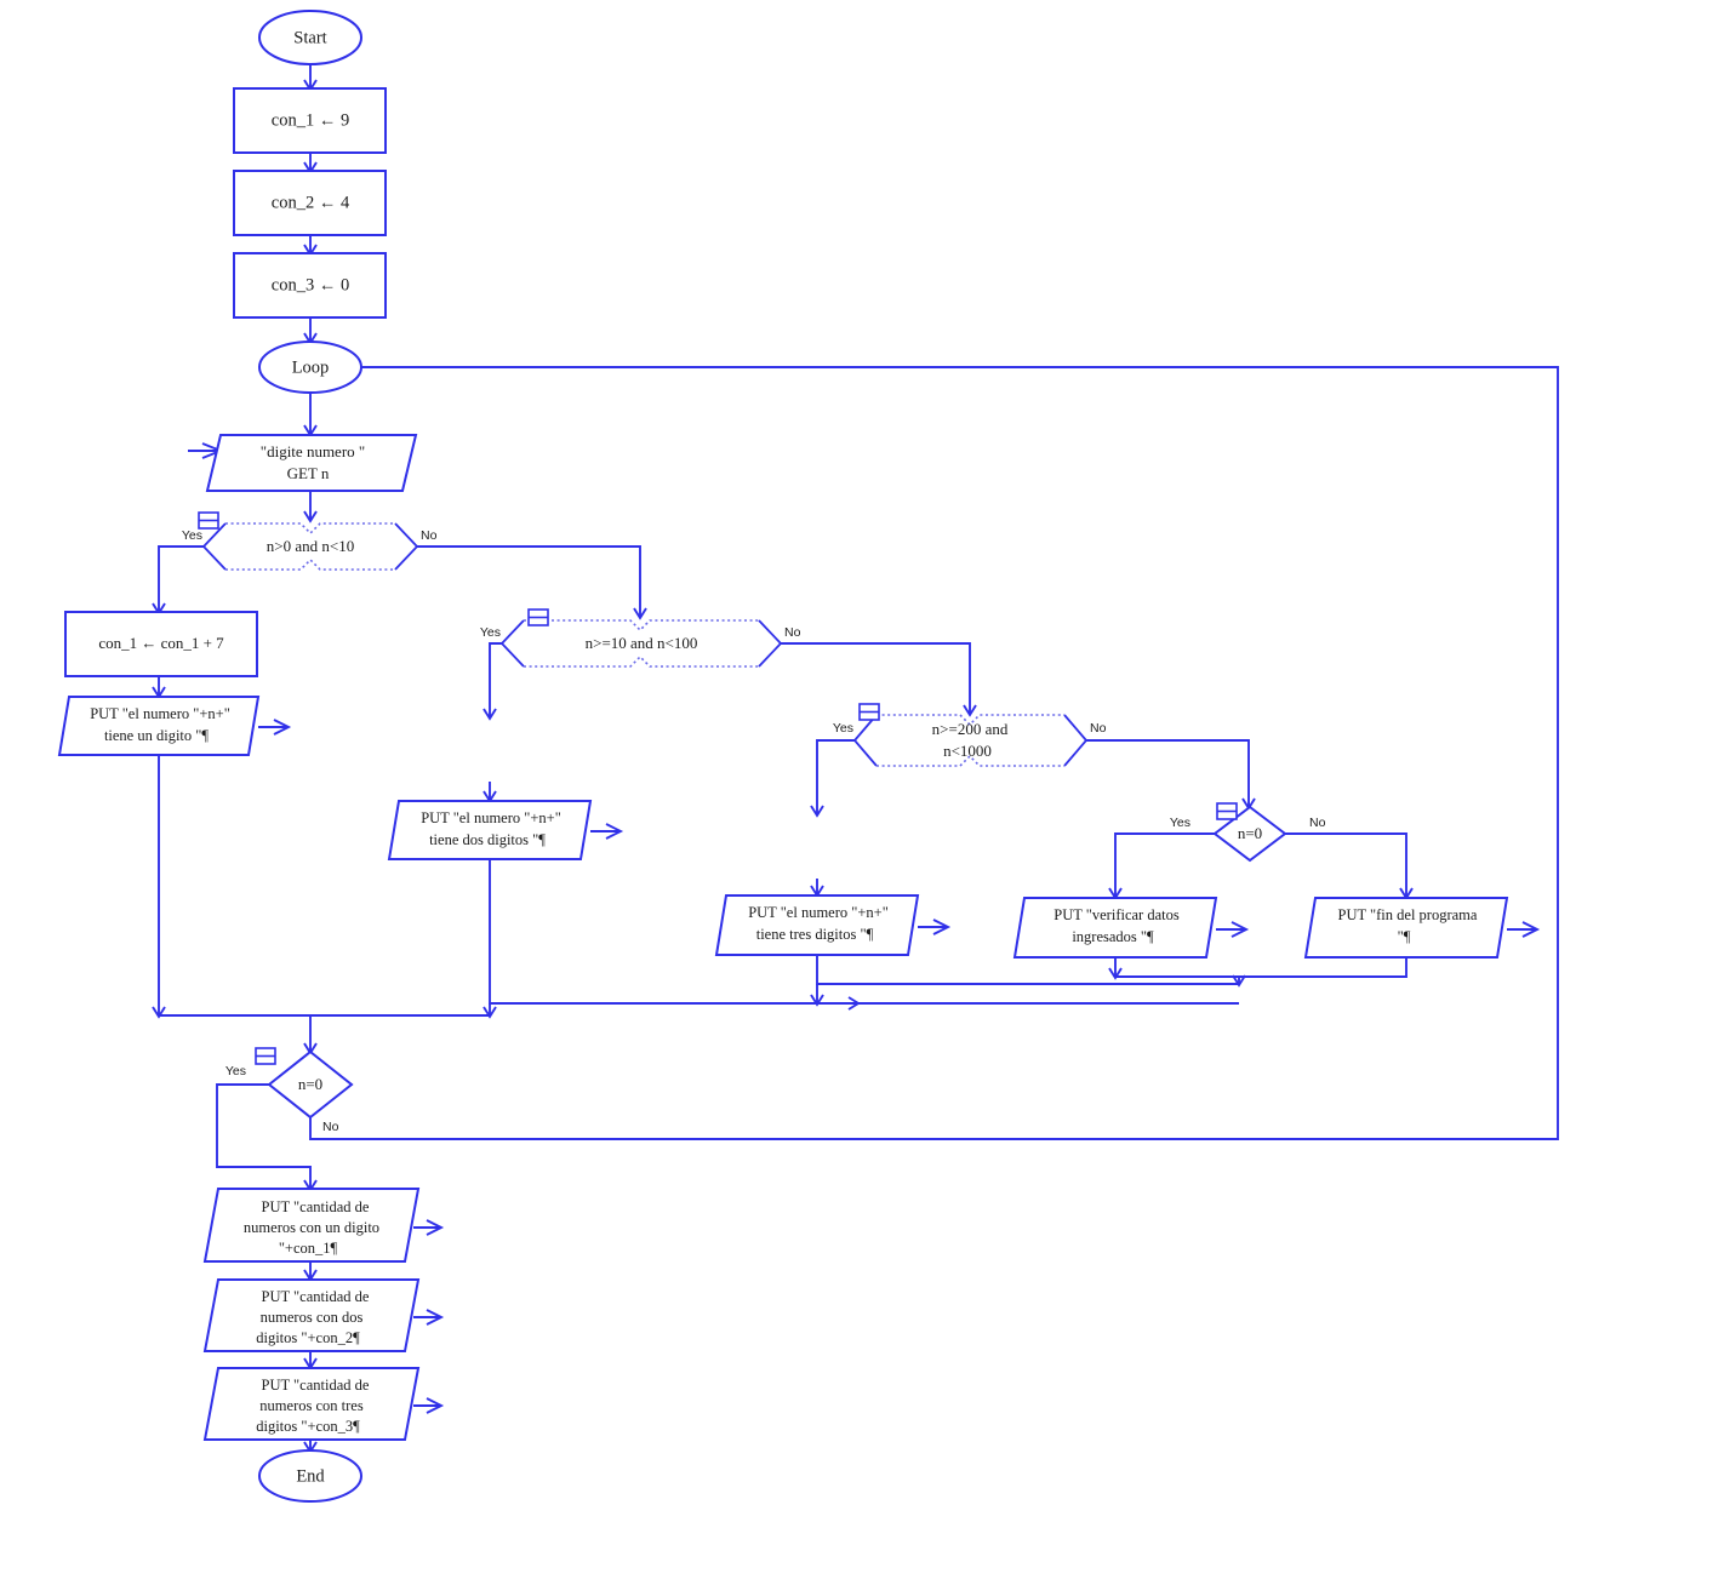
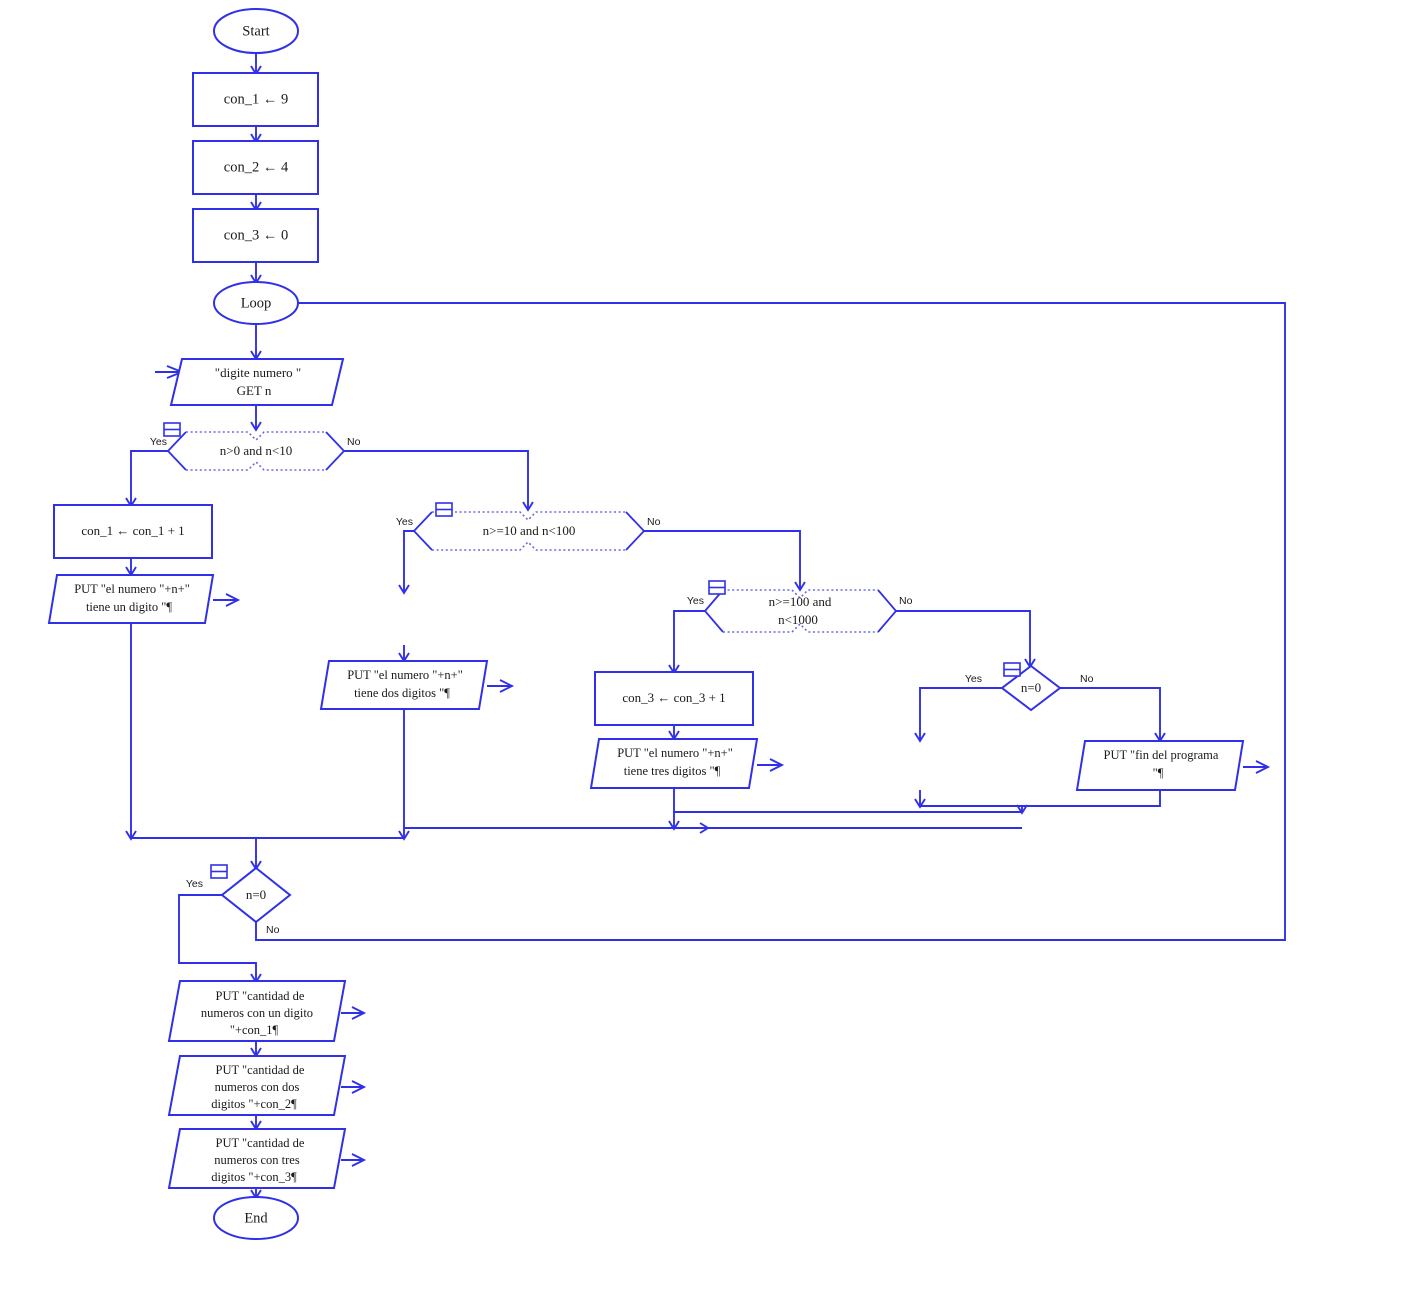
  Start
  con_1 ← 9
  con_2 ← 4
  con_3 ← 0
  Loop
  "digite numero "
  GET n
  n>0 and n<10
  Yes
  No
- con_1 ← con_1 + 7
+ con_1 ← con_1 + 1
  PUT "el numero "+n+"
  tiene un digito "¶
  n>=10 and n<100
  Yes
  No
  PUT "el numero "+n+"
  tiene dos digitos "¶
- n>=200 and
+ n>=100 and
  n<1000
  Yes
  No
+ con_3 ← con_3 + 1
  PUT "el numero "+n+"
  tiene tres digitos "¶
  n=0
  Yes
  No
- PUT "verificar datos
- ingresados "¶
  PUT "fin del programa
  "¶
  n=0
  Yes
  No
  PUT "cantidad de
  numeros con un digito
  "+con_1¶
  PUT "cantidad de
  numeros con dos
  digitos "+con_2¶
  PUT "cantidad de
  numeros con tres
  digitos "+con_3¶
  End
